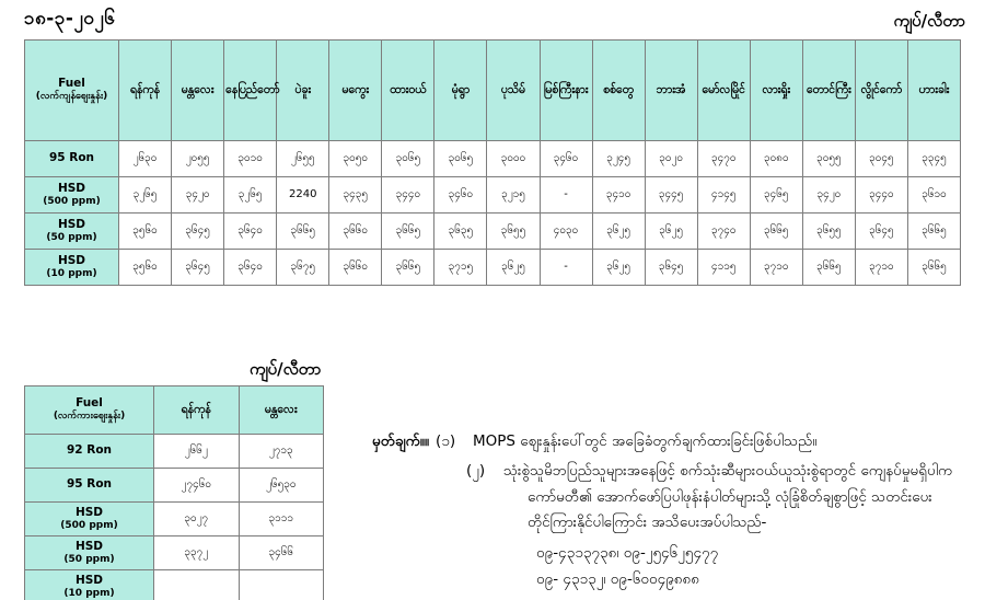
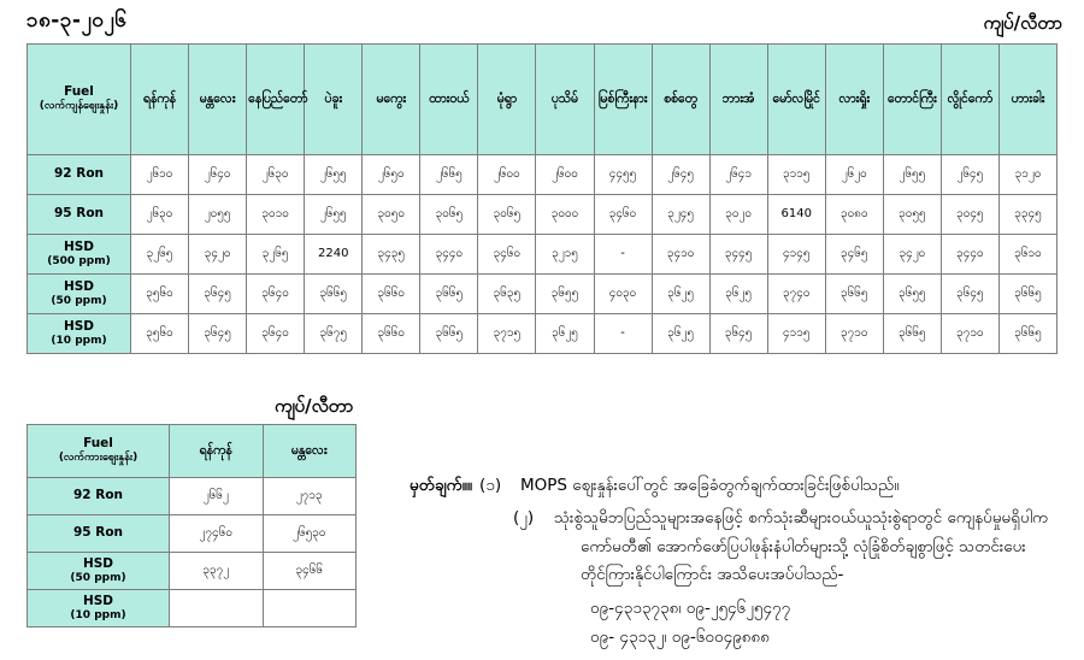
  ၁၈-၃-၂၀၂၆
  ကျပ်/လီတာ
  Fuel (လက်ကျန်ဈေးနှုန်း)	ရန်ကုန်	မန္တလေး	နေပြည်တော်	ပဲခူး	မကွေး	ထားဝယ်	မုံရွာ	ပုသိမ်	မြစ်ကြီးနား	စစ်တွေ	ဘားအံ	မော်လမြိုင်	လားရှိုး	တောင်ကြီး	လွိုင်ကော်	ဟားခါး
+ 92 Ron	၂၆၁၀	၂၆၄၀	၂၆၃၀	၂၆၅၅	၂၆၅၀	၂၆၆၅	၂၆၀၀	၂၆၀၀	၄၄၅၅	၂၆၄၅	၂၆၄၁	၃၁၁၅	၂၆၂၀	၂၆၅၅	၂၆၄၅	၃၁၂၀
- 95 Ron	၂၆၃၀	၂၀၅၅	၃၀၁၀	၂၆၅၅	၃၀၅၀	၃၀၆၅	၃၀၆၅	၃၀၀၀	၃၄၆၀	၃၂၄၅	၃၀၂၀	၃၄၇၀	၃၀၈၀	၃၀၅၅	၃၀၄၅	၃၃၄၅
+ 95 Ron	၂၆၃၀	၂၀၅၅	၃၀၁၀	၂၆၅၅	၃၀၅၀	၃၀၆၅	၃၀၆၅	၃၀၀၀	၃၄၆၀	၃၂၄၅	၃၀၂၀	6140	၃၀၈၀	၃၀၅၅	၃၀၄၅	၃၃၄၅
  HSD (500 ppm)	၃၂၆၅	၃၄၂၀	၃၂၆၅	2240	၃၄၃၅	၃၄၄၀	၃၄၆၀	၃၂၁၅	-	၃၄၁၀	၃၄၄၅	၄၁၄၅	၃၄၆၅	၃၄၂၀	၃၄၄၀	၃၆၁၀
  HSD (50 ppm)	၃၅၆၀	၃၆၄၅	၃၆၄၀	၃၆၆၅	၃၆၆၀	၃၆၆၅	၃၆၃၅	၃၆၅၅	၄၀၃၀	၃၆၂၅	၃၆၂၅	၃၇၄၀	၃၆၆၅	၃၆၅၅	၃၆၄၅	၃၆၆၅
  HSD (10 ppm)	၃၅၆၀	၃၆၄၅	၃၆၄၀	၃၆၇၅	၃၆၆၀	၃၆၆၅	၃၇၁၅	၃၆၂၅	-	၃၆၂၅	၃၆၄၅	၄၁၁၅	၃၇၁၀	၃၆၆၅	၃၇၁၀	၃၆၆၅
  ကျပ်/လီတာ
  Fuel (လက်ကားဈေးနှုန်း)	ရန်ကုန်	မန္တလေး
  92 Ron	၂၆၆၂	၂၇၁၃
  95 Ron	၂၇၄၆၀	၂၆၅၃၀
- HSD (500 ppm)	၃၀၂၇	၃၁၁၁
  HSD (50 ppm)	၃၃၇၂	၃၄၆၆
  HSD (10 ppm)
  မှတ်ချက်။။
  (၁)
  MOPS ဈေးနှုန်းပေါ်တွင် အခြေခံတွက်ချက်ထားခြင်းဖြစ်ပါသည်။
  (၂)
  သုံးစွဲသူမိဘပြည်သူများအနေဖြင့် စက်သုံးဆီများဝယ်ယူသုံးစွဲရာတွင် ကျေနပ်မှုမရှိပါက
  ကော်မတီ၏ အောက်ဖော်ပြပါဖုန်းနံပါတ်များသို့ လုံခြုံစိတ်ချစွာဖြင့် သတင်းပေး
  တိုင်ကြားနိုင်ပါကြောင်း အသိပေးအပ်ပါသည်-
  ၀၉-၄၃၁၃၇၃၈၊ ၀၉-၂၅၄၆၂၅၄၇၇
  ၀၉- ၄၃၁၃၂၊ ၀၉-၆၀၀၄၉၈၈၈
